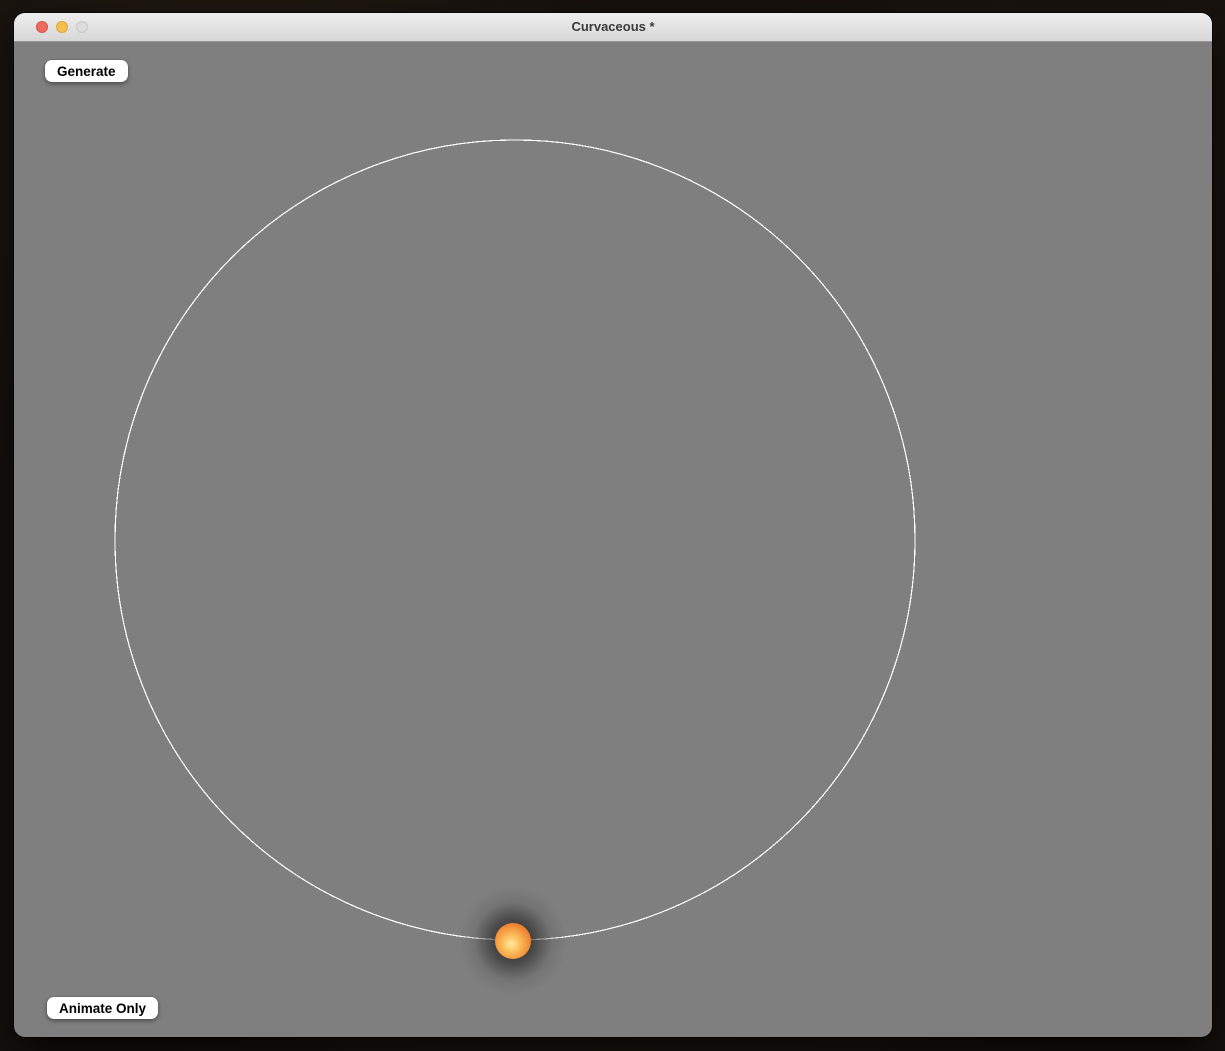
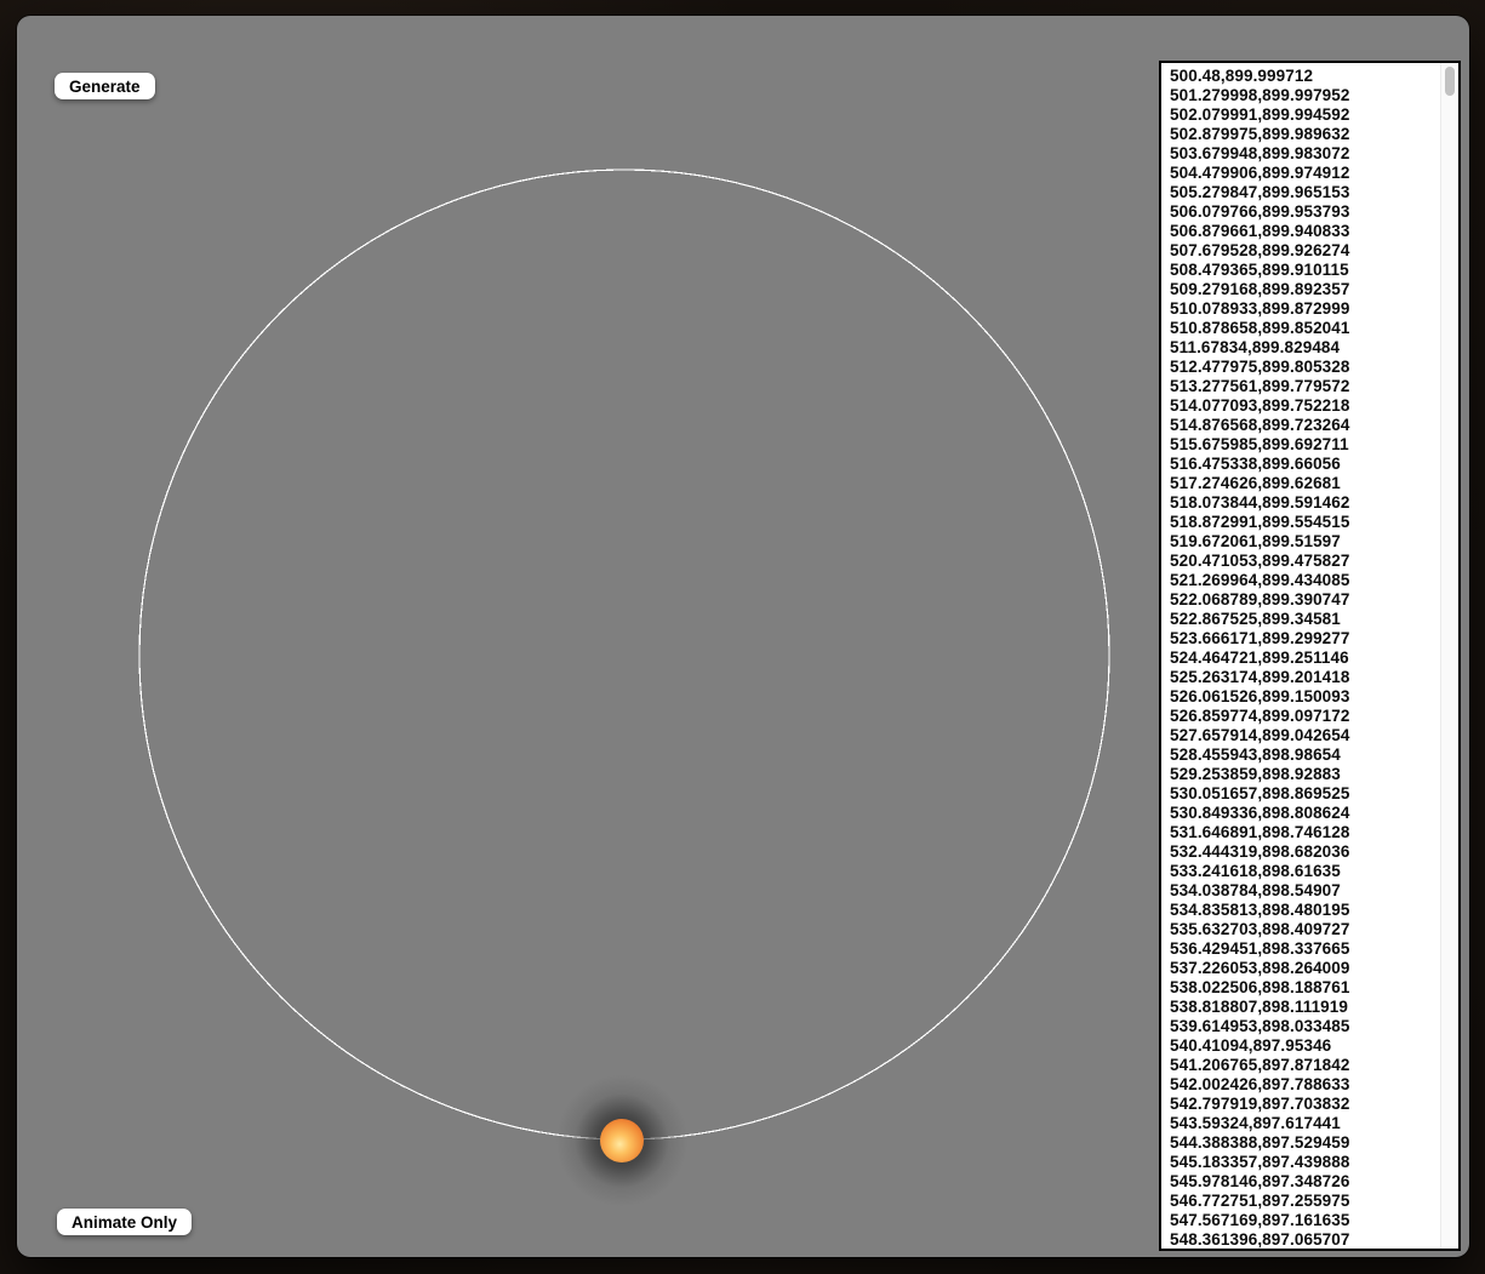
- Curvaceous *
  Generate
  Animate Only
+ 500.48,899.999712
+ 501.279998,899.997952
+ 502.079991,899.994592
+ 502.879975,899.989632
+ 503.679948,899.983072
+ 504.479906,899.974912
+ 505.279847,899.965153
+ 506.079766,899.953793
+ 506.879661,899.940833
+ 507.679528,899.926274
+ 508.479365,899.910115
+ 509.279168,899.892357
+ 510.078933,899.872999
+ 510.878658,899.852041
+ 511.67834,899.829484
+ 512.477975,899.805328
+ 513.277561,899.779572
+ 514.077093,899.752218
+ 514.876568,899.723264
+ 515.675985,899.692711
+ 516.475338,899.66056
+ 517.274626,899.62681
+ 518.073844,899.591462
+ 518.872991,899.554515
+ 519.672061,899.51597
+ 520.471053,899.475827
+ 521.269964,899.434085
+ 522.068789,899.390747
+ 522.867525,899.34581
+ 523.666171,899.299277
+ 524.464721,899.251146
+ 525.263174,899.201418
+ 526.061526,899.150093
+ 526.859774,899.097172
+ 527.657914,899.042654
+ 528.455943,898.98654
+ 529.253859,898.92883
+ 530.051657,898.869525
+ 530.849336,898.808624
+ 531.646891,898.746128
+ 532.444319,898.682036
+ 533.241618,898.61635
+ 534.038784,898.54907
+ 534.835813,898.480195
+ 535.632703,898.409727
+ 536.429451,898.337665
+ 537.226053,898.264009
+ 538.022506,898.188761
+ 538.818807,898.111919
+ 539.614953,898.033485
+ 540.41094,897.95346
+ 541.206765,897.871842
+ 542.002426,897.788633
+ 542.797919,897.703832
+ 543.59324,897.617441
+ 544.388388,897.529459
+ 545.183357,897.439888
+ 545.978146,897.348726
+ 546.772751,897.255975
+ 547.567169,897.161635
+ 548.361396,897.065707
